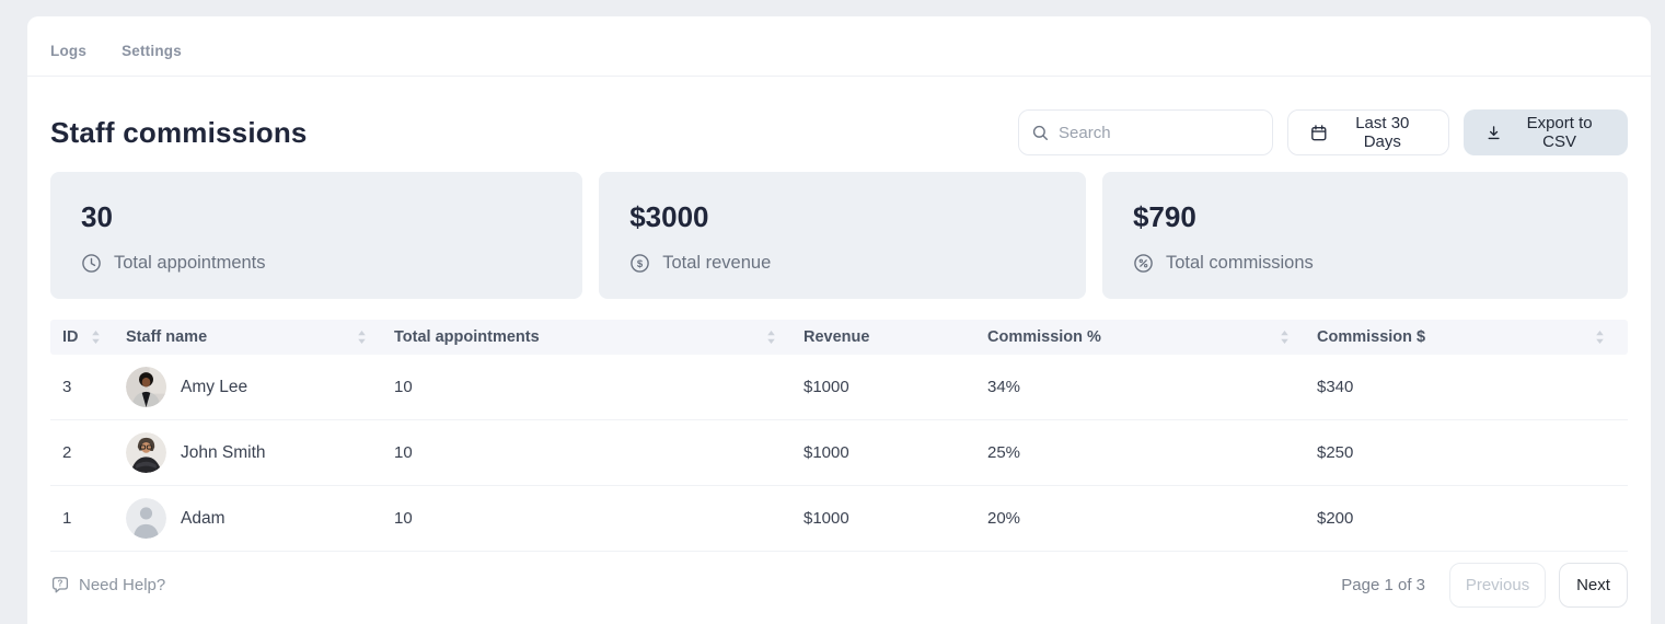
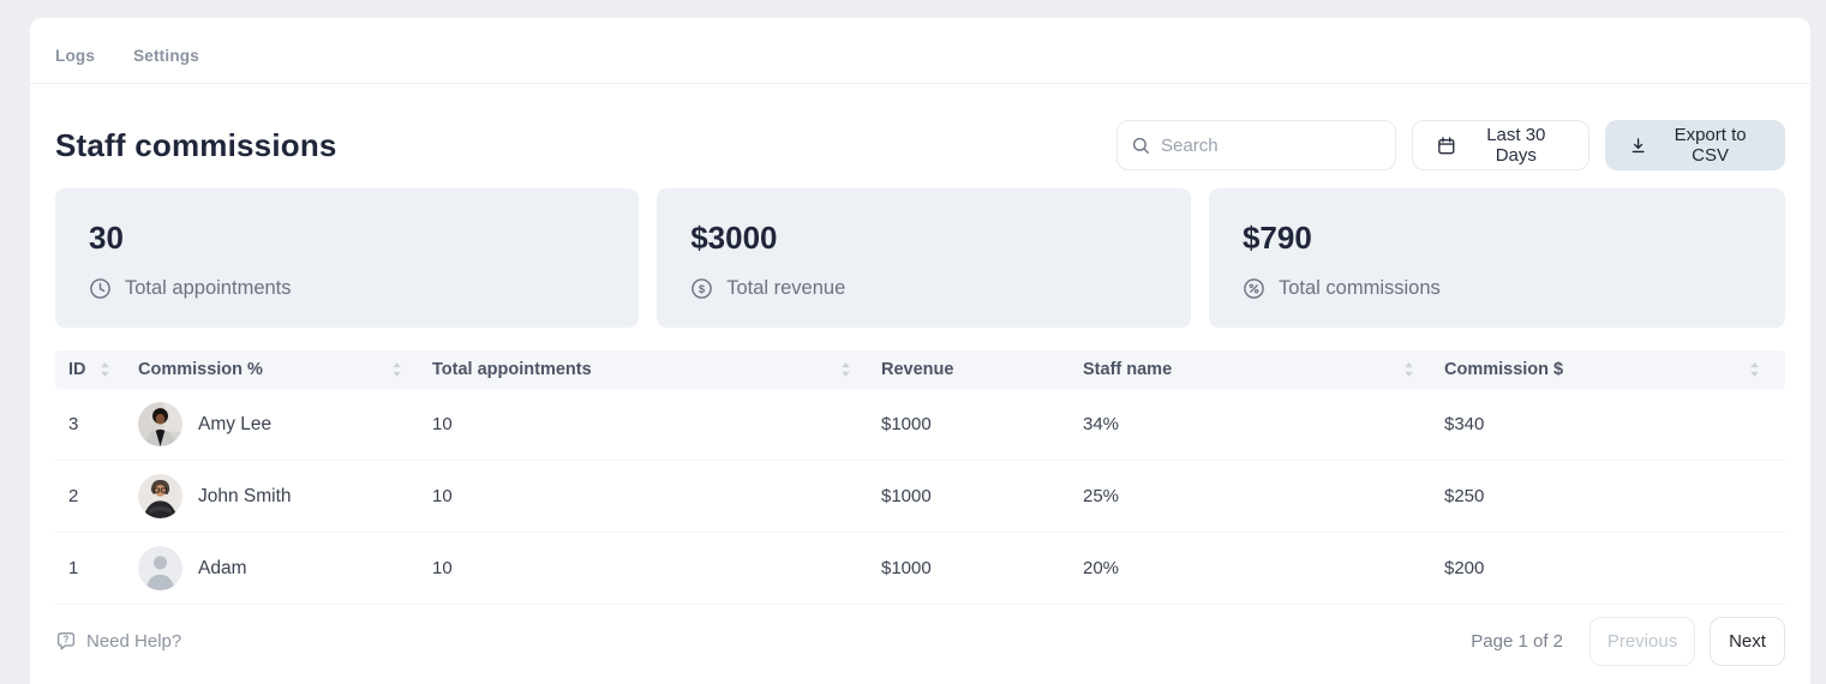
  Logs
  Settings
  Staff commissions
  Search
  Last 30 Days
  Export to CSV
  30
  Total appointments
  $3000
  $
  Total revenue
  $790
  Total commissions
  ID
- Staff name
+ Commission %
  Total appointments
  Revenue
- Commission %
+ Staff name
  Commission $
  3
  Amy Lee
  10
  $1000
  34%
  $340
  2
  John Smith
  10
  $1000
  25%
  $250
  1
  Adam
  10
  $1000
  20%
  $200
  ?
  Need Help?
- Page 1 of 3
+ Page 1 of 2
  Previous
  Next
